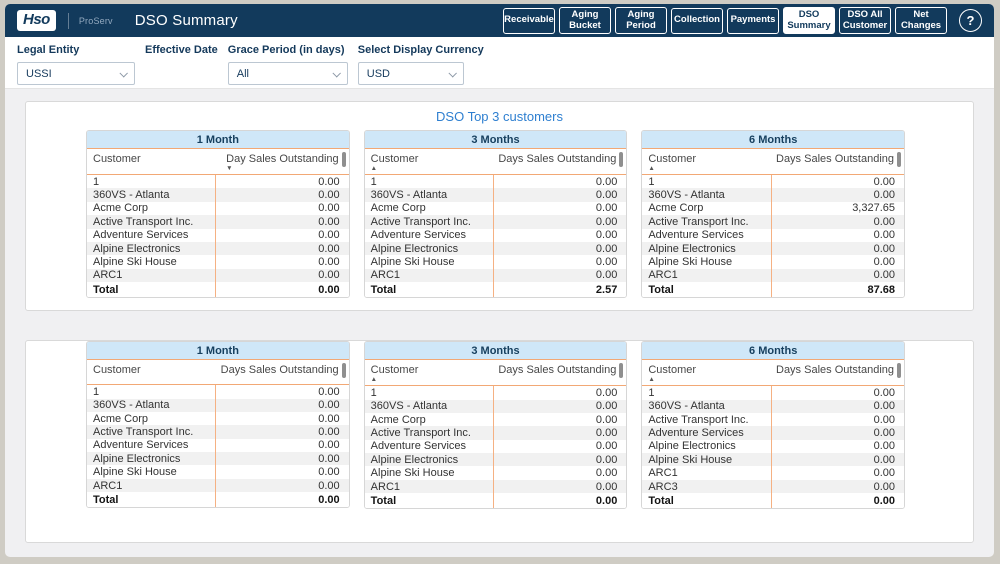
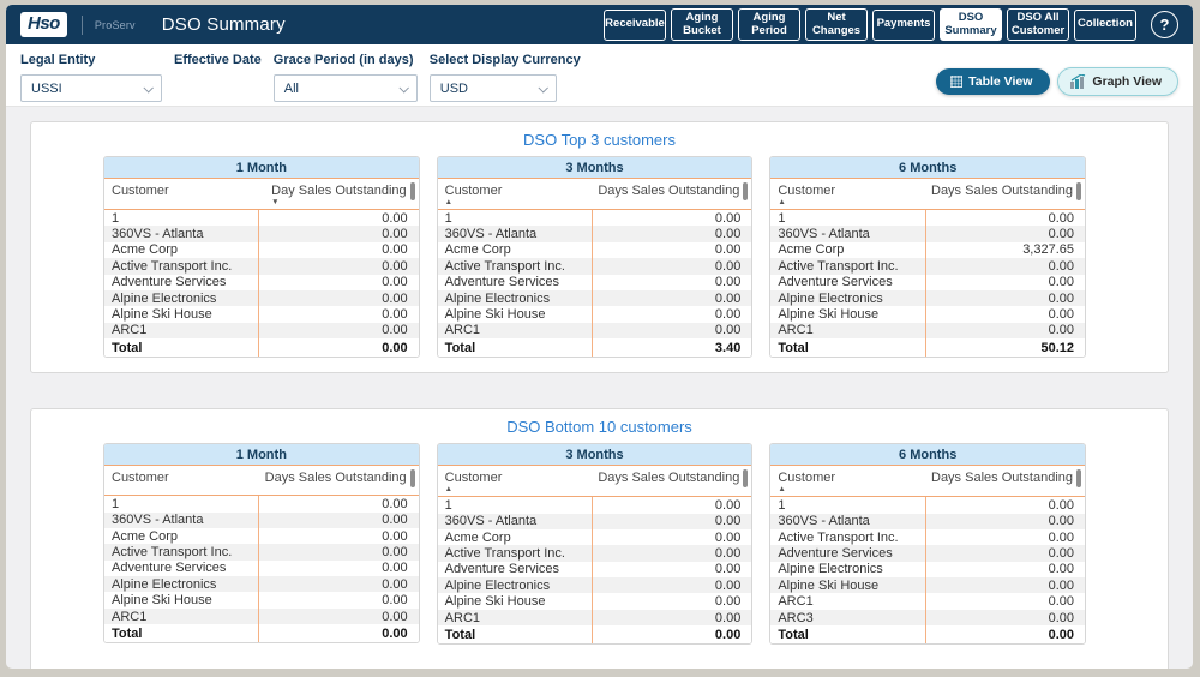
  Hso
  ProServ
  DSO Summary
  Receivable
  Aging Bucket
  Aging Period
- Collection
+ Net Changes
  Payments
  DSO Summary
  DSO All Customer
- Net Changes
+ Collection
  ?
  Legal Entity
  USSI
  Effective Date
  Grace Period (in days)
  All
  Select Display Currency
  USD
+ Table View
+ Graph View
  DSO Top 3 customers
  1 Month
  Customer
  Day Sales Outstanding
  1
  0.00
  360VS - Atlanta
  0.00
  Acme Corp
  0.00
  Active Transport Inc.
  0.00
  Adventure Services
  0.00
  Alpine Electronics
  0.00
  Alpine Ski House
  0.00
  ARC1
  0.00
  Total
  0.00
  3 Months
  Customer
  Days Sales Outstanding
  1
  0.00
  360VS - Atlanta
  0.00
  Acme Corp
  0.00
  Active Transport Inc.
  0.00
  Adventure Services
  0.00
  Alpine Electronics
  0.00
  Alpine Ski House
  0.00
  ARC1
  0.00
  Total
- 2.57
+ 3.40
  6 Months
  Customer
  Days Sales Outstanding
  1
  0.00
  360VS - Atlanta
  0.00
  Acme Corp
  3,327.65
  Active Transport Inc.
  0.00
  Adventure Services
  0.00
  Alpine Electronics
  0.00
  Alpine Ski House
  0.00
  ARC1
  0.00
  Total
- 87.68
+ 50.12
+ DSO Bottom 10 customers
  1 Month
  Customer
  Days Sales Outstanding
  1
  0.00
  360VS - Atlanta
  0.00
  Acme Corp
  0.00
  Active Transport Inc.
  0.00
  Adventure Services
  0.00
  Alpine Electronics
  0.00
  Alpine Ski House
  0.00
  ARC1
  0.00
  Total
  0.00
  3 Months
  Customer
  Days Sales Outstanding
  1
  0.00
  360VS - Atlanta
  0.00
  Acme Corp
  0.00
  Active Transport Inc.
  0.00
  Adventure Services
  0.00
  Alpine Electronics
  0.00
  Alpine Ski House
  0.00
  ARC1
  0.00
  Total
  0.00
  6 Months
  Customer
  Days Sales Outstanding
  1
  0.00
  360VS - Atlanta
  0.00
  Active Transport Inc.
  0.00
  Adventure Services
  0.00
  Alpine Electronics
  0.00
  Alpine Ski House
  0.00
  ARC1
  0.00
  ARC3
  0.00
  Total
  0.00
